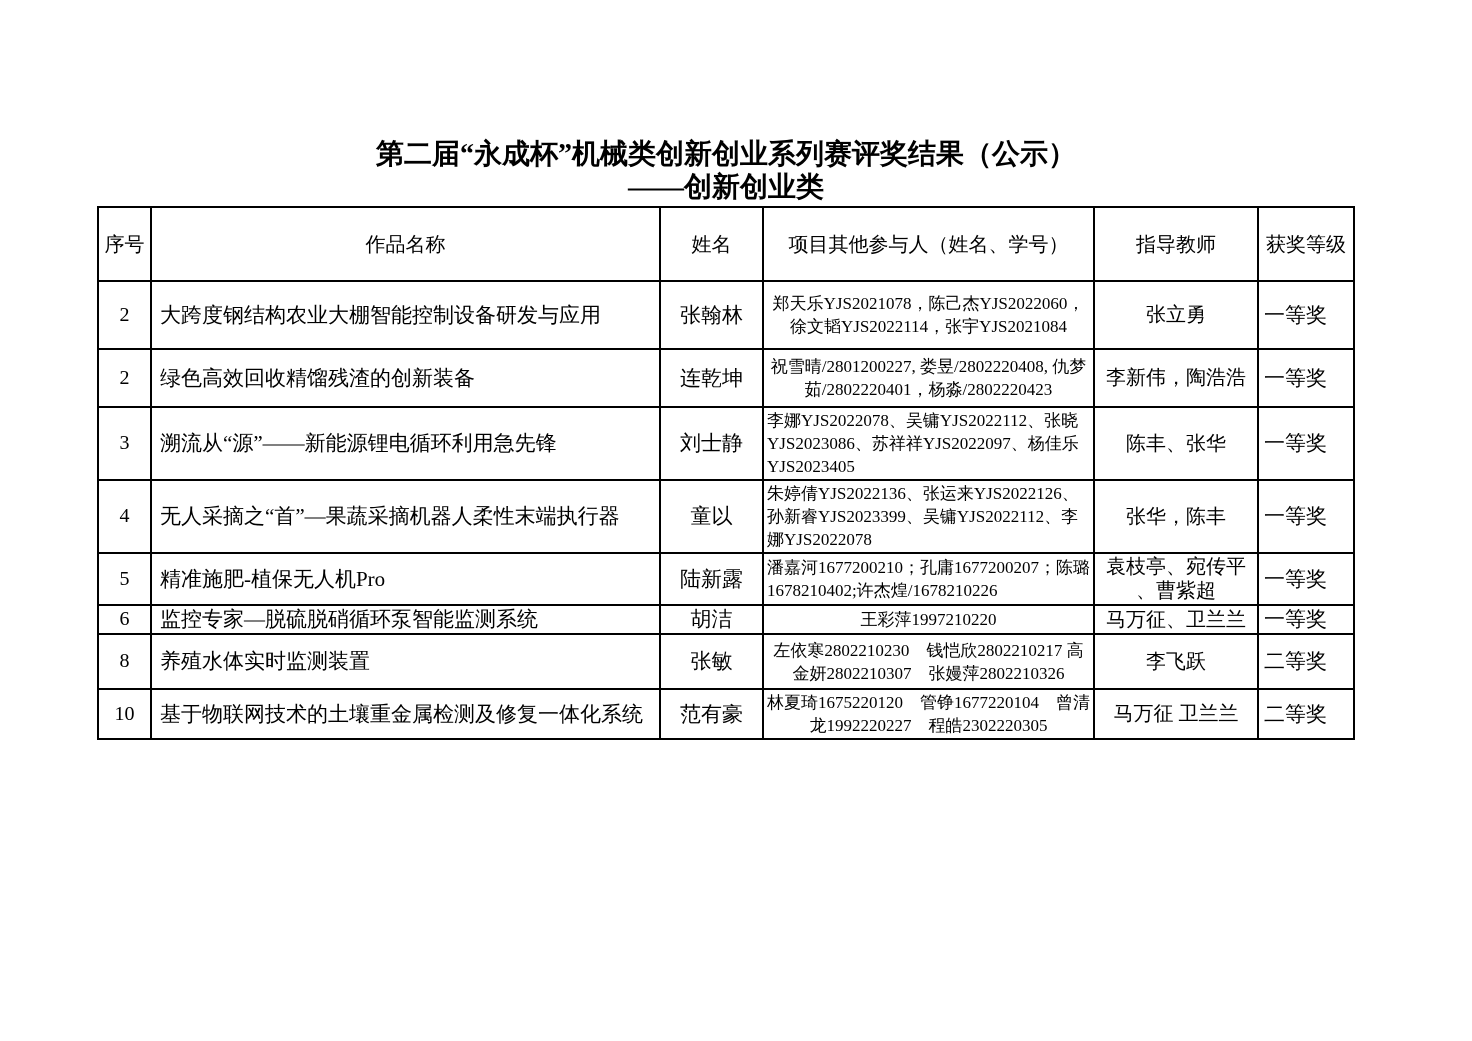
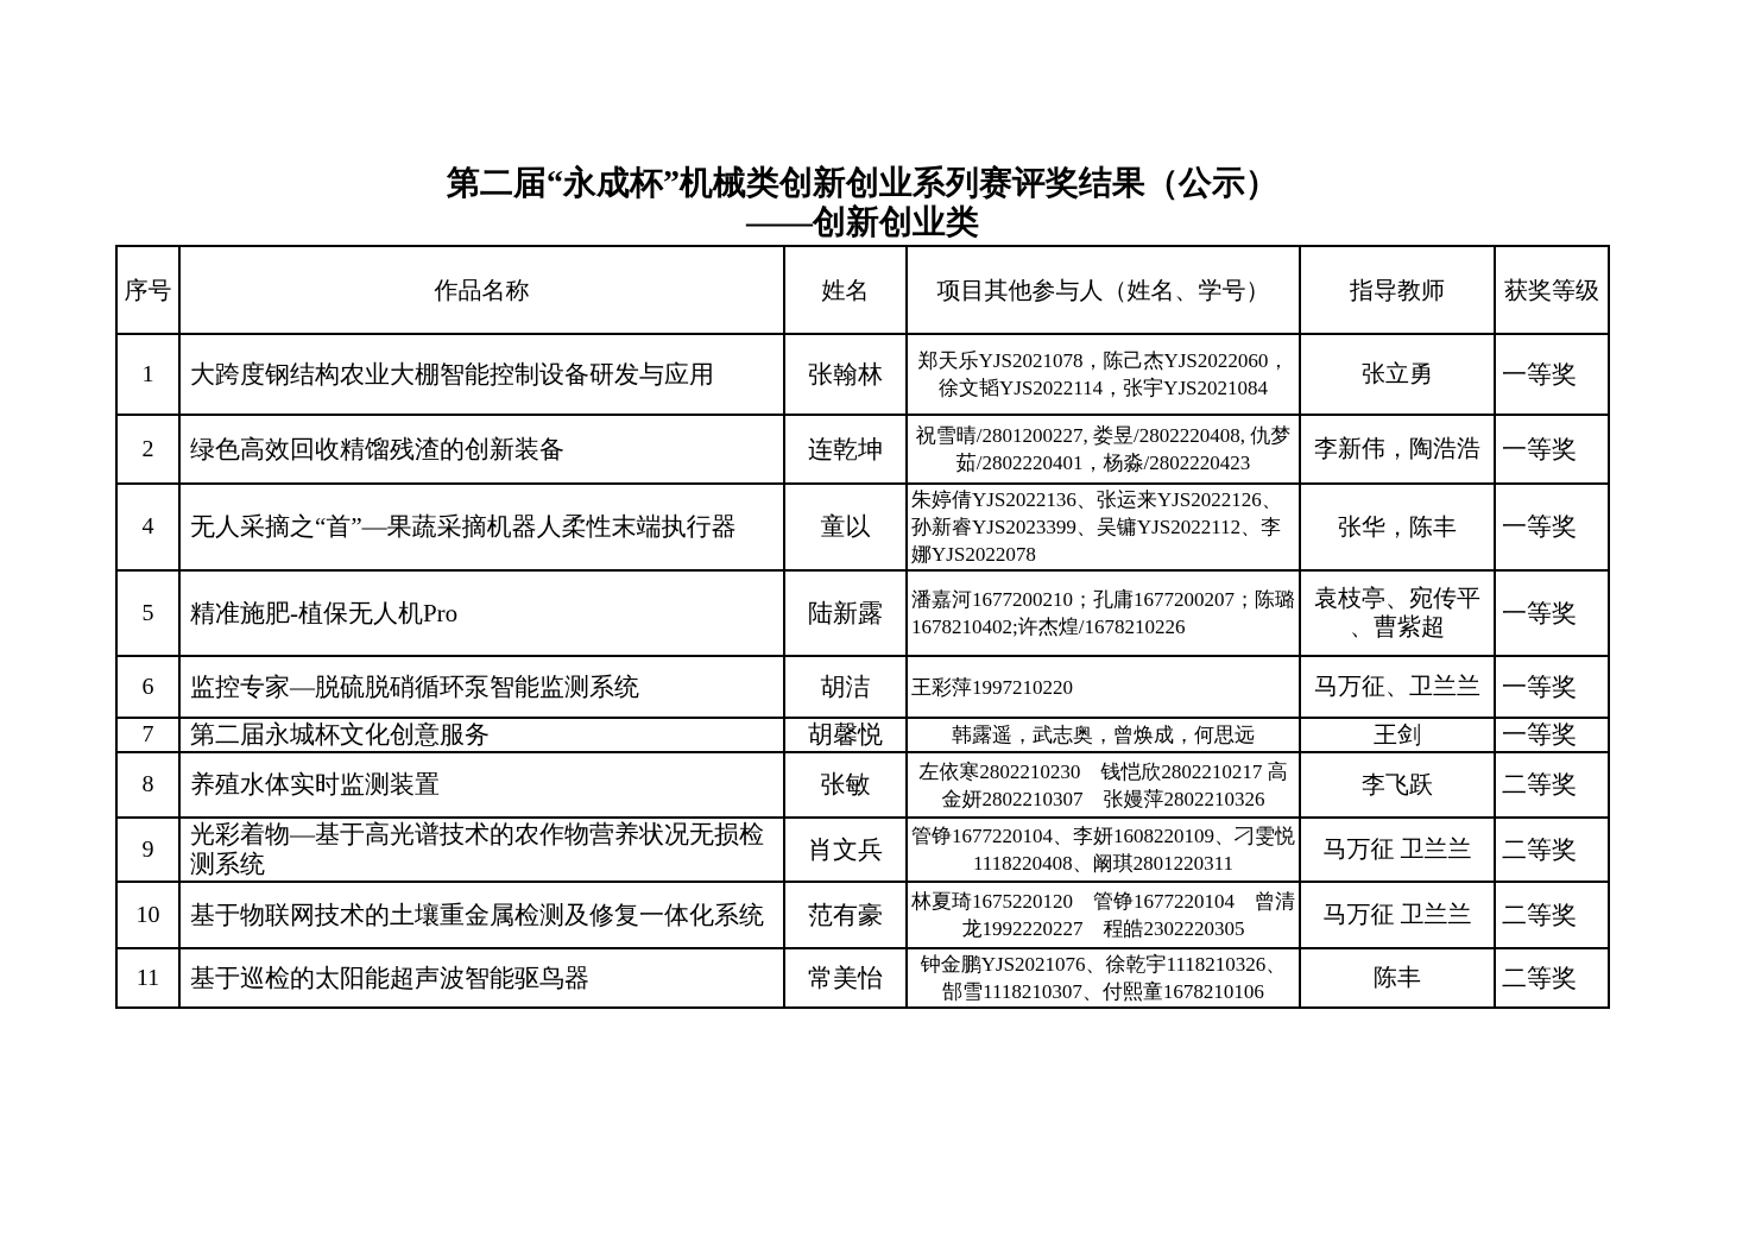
  第二届“永成杯”机械类创新创业系列赛评奖结果（公示）
  ——创新创业类
  序号	作品名称	姓名	项目其他参与人（姓名、学号）	指导教师	获奖等级
- 2	大跨度钢结构农业大棚智能控制设备研发与应用	张翰林	郑天乐YJS2021078，陈己杰YJS2022060，徐文韬YJS2022114，张宇YJS2021084	张立勇	一等奖
+ 1	大跨度钢结构农业大棚智能控制设备研发与应用	张翰林	郑天乐YJS2021078，陈己杰YJS2022060，徐文韬YJS2022114，张宇YJS2021084	张立勇	一等奖
  2	绿色高效回收精馏残渣的创新装备	连乾坤	祝雪晴/2801200227, 娄昱/2802220408, 仇梦茹/2802220401，杨淼/2802220423	李新伟，陶浩浩	一等奖
- 3	溯流从“源”——新能源锂电循环利用急先锋	刘士静	李娜YJS2022078、吴镛YJS2022112、张晓YJS2023086、苏祥祥YJS2022097、杨佳乐YJS2023405	陈丰、张华	一等奖
  4	无人采摘之“首”—果蔬采摘机器人柔性末端执行器	童以	朱婷倩YJS2022136、张运来YJS2022126、孙新睿YJS2023399、吴镛YJS2022112、李娜YJS2022078	张华，陈丰	一等奖
  5	精准施肥-植保无人机Pro	陆新露	潘嘉河1677200210；孔庸1677200207；陈璐1678210402;许杰煌/1678210226	袁枝亭、宛传平、曹紫超	一等奖
  6	监控专家—脱硫脱硝循环泵智能监测系统	胡洁	王彩萍1997210220	马万征、卫兰兰	一等奖
+ 7	第二届永城杯文化创意服务	胡馨悦	韩露遥，武志奥，曾焕成，何思远	王剑	一等奖
  8	养殖水体实时监测装置	张敏	左依寒2802210230 钱恺欣2802210217 高金妍2802210307 张嫚萍2802210326	李飞跃	二等奖
+ 9	光彩着物—基于高光谱技术的农作物营养状况无损检测系统	肖文兵	管铮1677220104、李妍1608220109、刁雯悦1118220408、阚琪2801220311	马万征 卫兰兰	二等奖
  10	基于物联网技术的土壤重金属检测及修复一体化系统	范有豪	林夏琦1675220120 管铮1677220104 曾清龙1992220227 程皓2302220305	马万征 卫兰兰	二等奖
+ 11	基于巡检的太阳能超声波智能驱鸟器	常美怡	钟金鹏YJS2021076、徐乾宇1118210326、郜雪1118210307、付熙童1678210106	陈丰	二等奖
